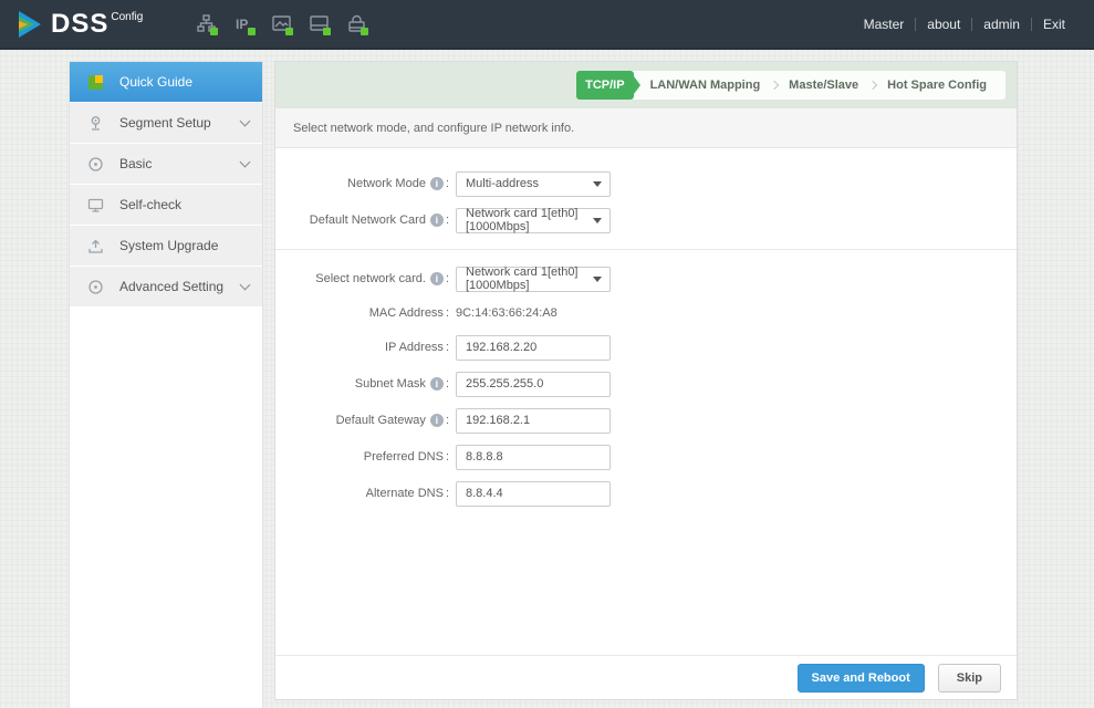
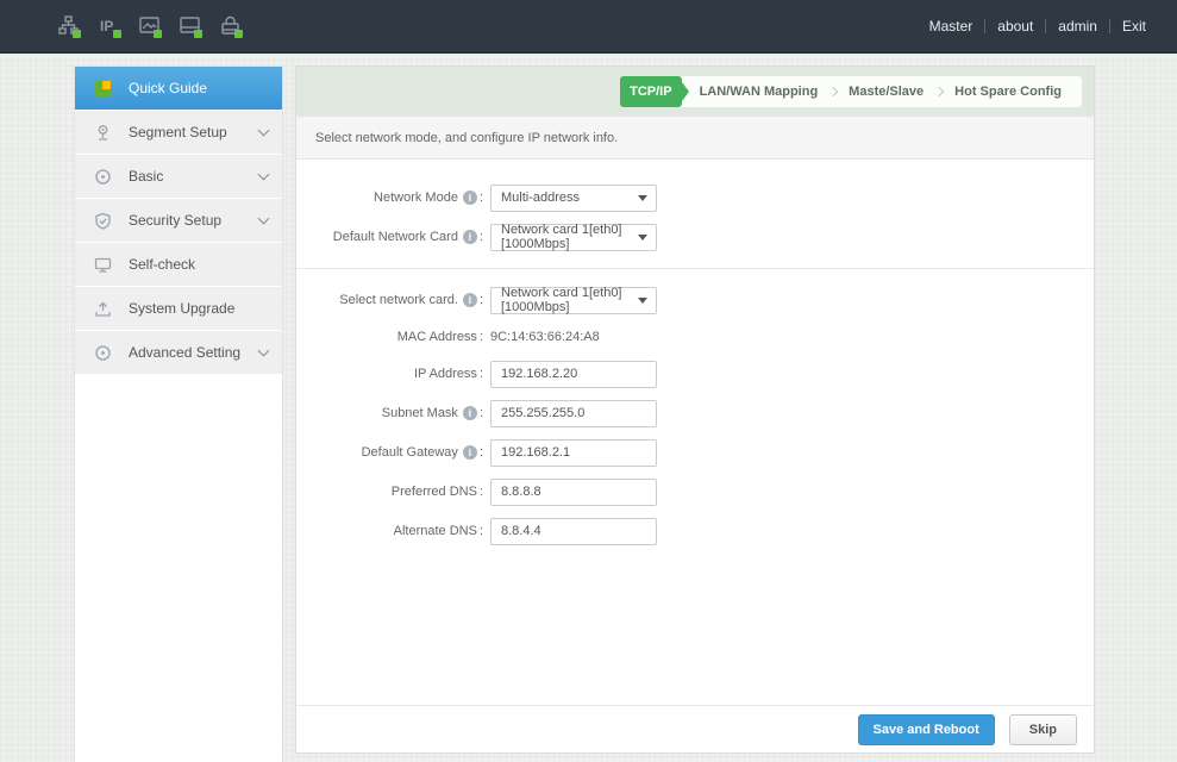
- DSS
- Config
  IP
  Master
  about
  admin
  Exit
  Quick Guide
  Segment Setup
  Basic
+ Security Setup
  Self-check
  System Upgrade
  Advanced Setting
  TCP/IP
  LAN/WAN Mapping
  Maste/Slave
  Hot Spare Config
  Select network mode, and configure IP network info.
  Network Mode
  i
  Multi-address
  Default Network Card
  i
  Network card 1[eth0] [1000Mbps]
  Select network card.
  i
  Network card 1[eth0] [1000Mbps]
  MAC Address
  9C:14:63:66:24:A8
  IP Address
  192.168.2.20
  Subnet Mask
  i
  255.255.255.0
  Default Gateway
  i
  192.168.2.1
  Preferred DNS
  8.8.8.8
  Alternate DNS
  8.8.4.4
  Save and Reboot
  Skip
